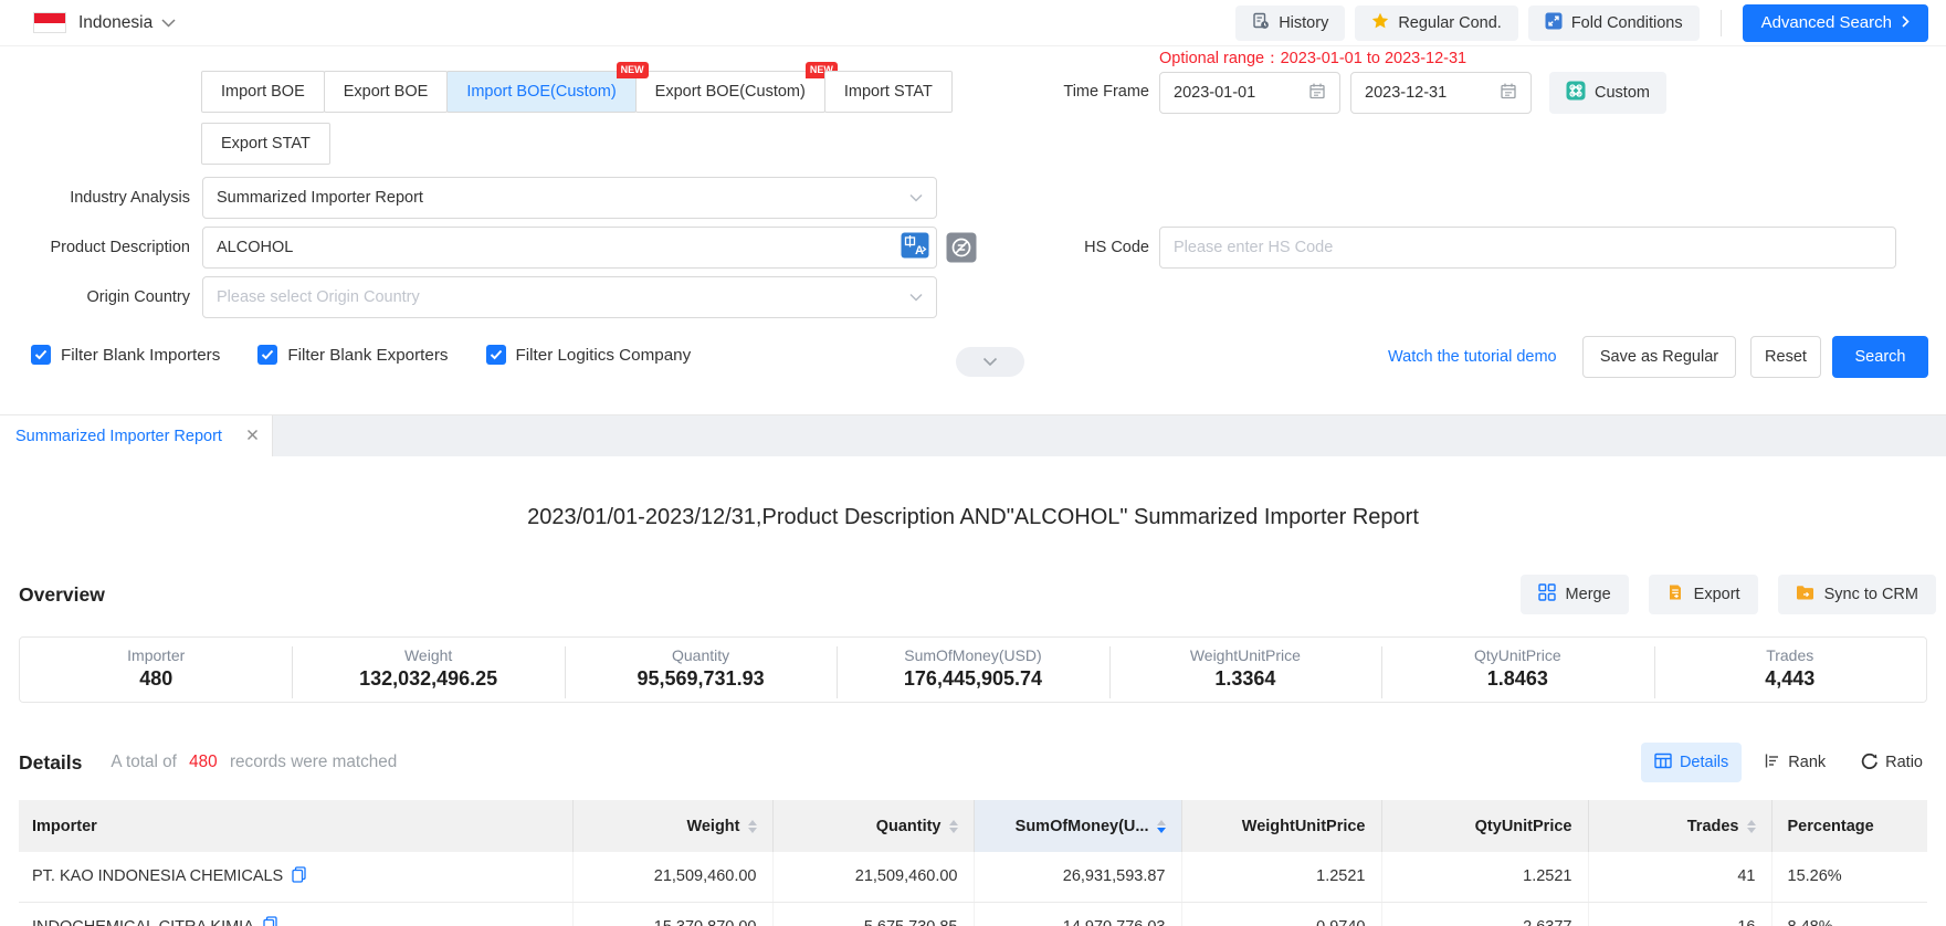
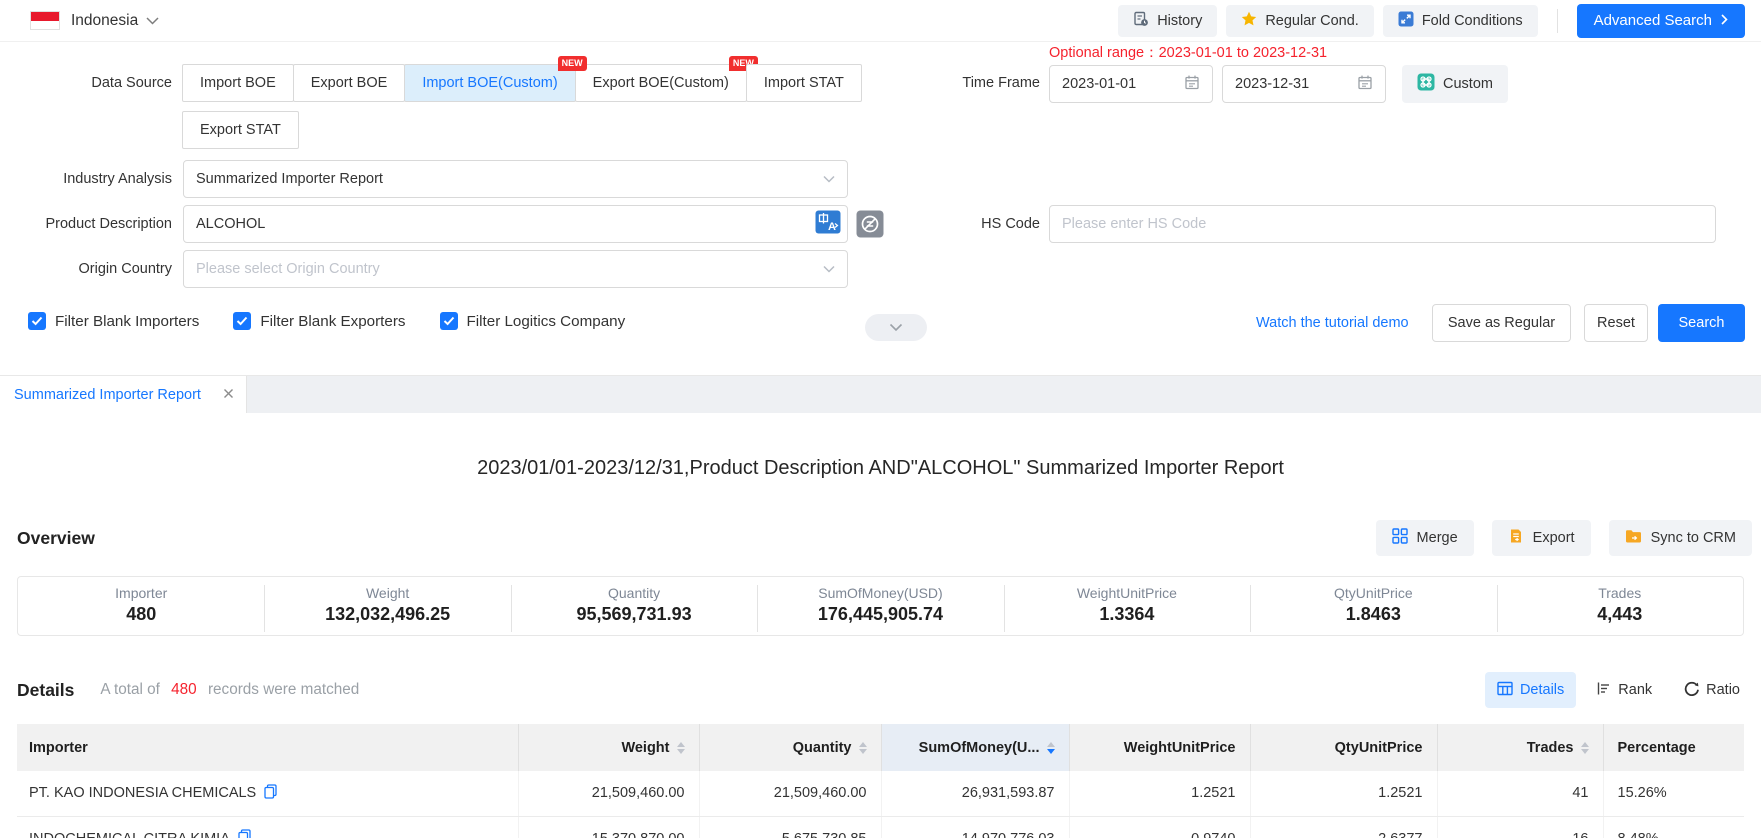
  Indonesia
  History
  Regular Cond.
  Fold Conditions
  Advanced Search
+ Data Source
  Import BOE
  Export BOE
  Import BOE(Custom)
  NEW
  Export BOE(Custom)
  NEW
  Import STAT
  Export STAT
  Optional range：2023-01-01 to 2023-12-31
  Time Frame
  2023-01-01
  2023-12-31
  Custom
  Industry Analysis
  Summarized Importer Report
  Product Description
  ALCOHOL
  A
  HS Code
  Please enter HS Code
  Origin Country
  Please select Origin Country
  Filter Blank Importers
  Filter Blank Exporters
  Filter Logitics Company
  Watch the tutorial demo
  Save as Regular
  Reset
  Search
  Summarized Importer Report
  2023/01/01-2023/12/31,Product Description AND"ALCOHOL" Summarized Importer Report
  Overview
  Merge
  Export
  Sync to CRM
  Importer
  480
  Weight
  132,032,496.25
  Quantity
  95,569,731.93
  SumOfMoney(USD)
  176,445,905.74
  WeightUnitPrice
  1.3364
  QtyUnitPrice
  1.8463
  Trades
  4,443
  Details
  A total of 480 records were matched
  Details
  Rank
  Ratio
  Importer	Weight	Quantity	SumOfMoney(U...	WeightUnitPrice	QtyUnitPrice	Trades	Percentage
  PT. KAO INDONESIA CHEMICALS	21,509,460.00	21,509,460.00	26,931,593.87	1.2521	1.2521	41	15.26%
